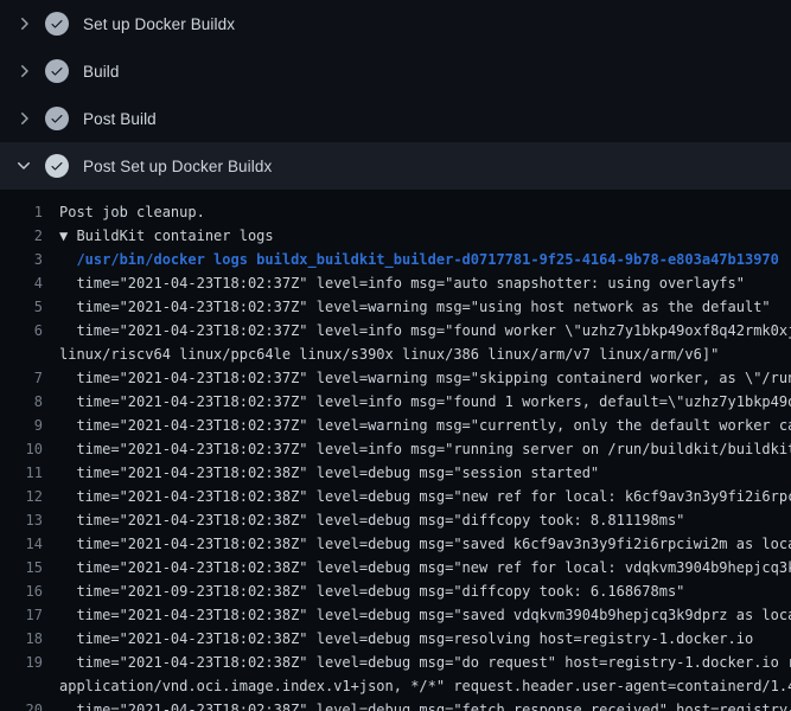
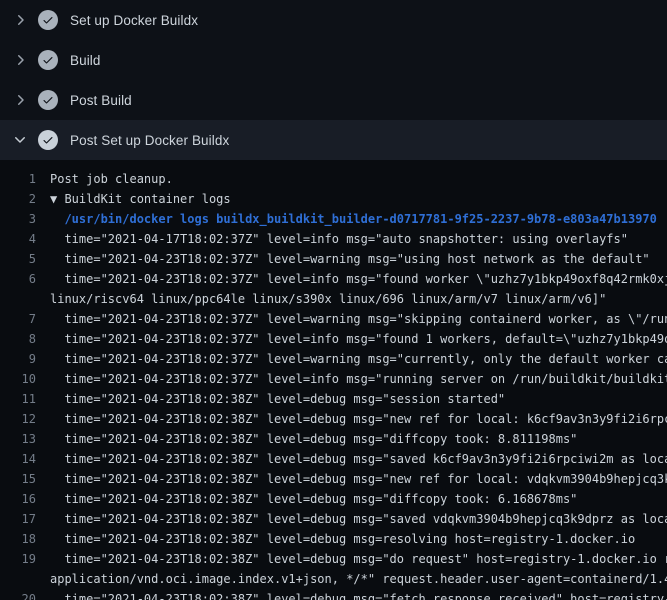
  Set up Docker Buildx
  Build
  Post Build
  Post Set up Docker Buildx
  1
  Post job cleanup.
  2
  ▼ BuildKit container logs
  3
- /usr/bin/docker logs buildx_buildkit_builder-d0717781-9f25-4164-9b78-e803a47b13970
+ /usr/bin/docker logs buildx_buildkit_builder-d0717781-9f25-2237-9b78-e803a47b13970
  4
- time="2021-04-23T18:02:37Z" level=info msg="auto snapshotter: using overlayfs"
+ time="2021-04-17T18:02:37Z" level=info msg="auto snapshotter: using overlayfs"
  5
  time="2021-04-23T18:02:37Z" level=warning msg="using host network as the default"
  6
  time="2021-04-23T18:02:37Z" level=info msg="found worker \"uzhz7y1bkp49oxf8q42rmk0x
- linux/riscv64 linux/ppc64le linux/s390x linux/386 linux/arm/v7 linux/arm/v6]"
+ linux/riscv64 linux/ppc64le linux/s390x linux/696 linux/arm/v7 linux/arm/v6]"
  7
  time="2021-04-23T18:02:37Z" level=warning msg="skipping containerd worker, as \"/ru
  8
  time="2021-04-23T18:02:37Z" level=info msg="found 1 workers, default=\"uzhz7y1bkp49
  9
  time="2021-04-23T18:02:37Z" level=warning msg="currently, only the default worker c
  10
  time="2021-04-23T18:02:37Z" level=info msg="running server on /run/buildkit/buildki
  11
  time="2021-04-23T18:02:38Z" level=debug msg="session started"
  12
  time="2021-04-23T18:02:38Z" level=debug msg="new ref for local: k6cf9av3n3y9fi2i6rp
  13
  time="2021-04-23T18:02:38Z" level=debug msg="diffcopy took: 8.811198ms"
  14
  time="2021-04-23T18:02:38Z" level=debug msg="saved k6cf9av3n3y9fi2i6rpciwi2m as loc
  15
  time="2021-04-23T18:02:38Z" level=debug msg="new ref for local: vdqkvm3904b9hepjcq3
  16
- time="2021-09-23T18:02:38Z" level=debug msg="diffcopy took: 6.168678ms"
+ time="2021-04-23T18:02:38Z" level=debug msg="diffcopy took: 6.168678ms"
  17
  time="2021-04-23T18:02:38Z" level=debug msg="saved vdqkvm3904b9hepjcq3k9dprz as loc
  18
  time="2021-04-23T18:02:38Z" level=debug msg=resolving host=registry-1.docker.io
  19
  time="2021-04-23T18:02:38Z" level=debug msg="do request" host=registry-1.docker.io
  application/vnd.oci.image.index.v1+json, */*" request.header.user-agent=containerd/1.
  20
  time="2021-04-23T18:02:38Z" level=debug msg="fetch response received" host=registry
